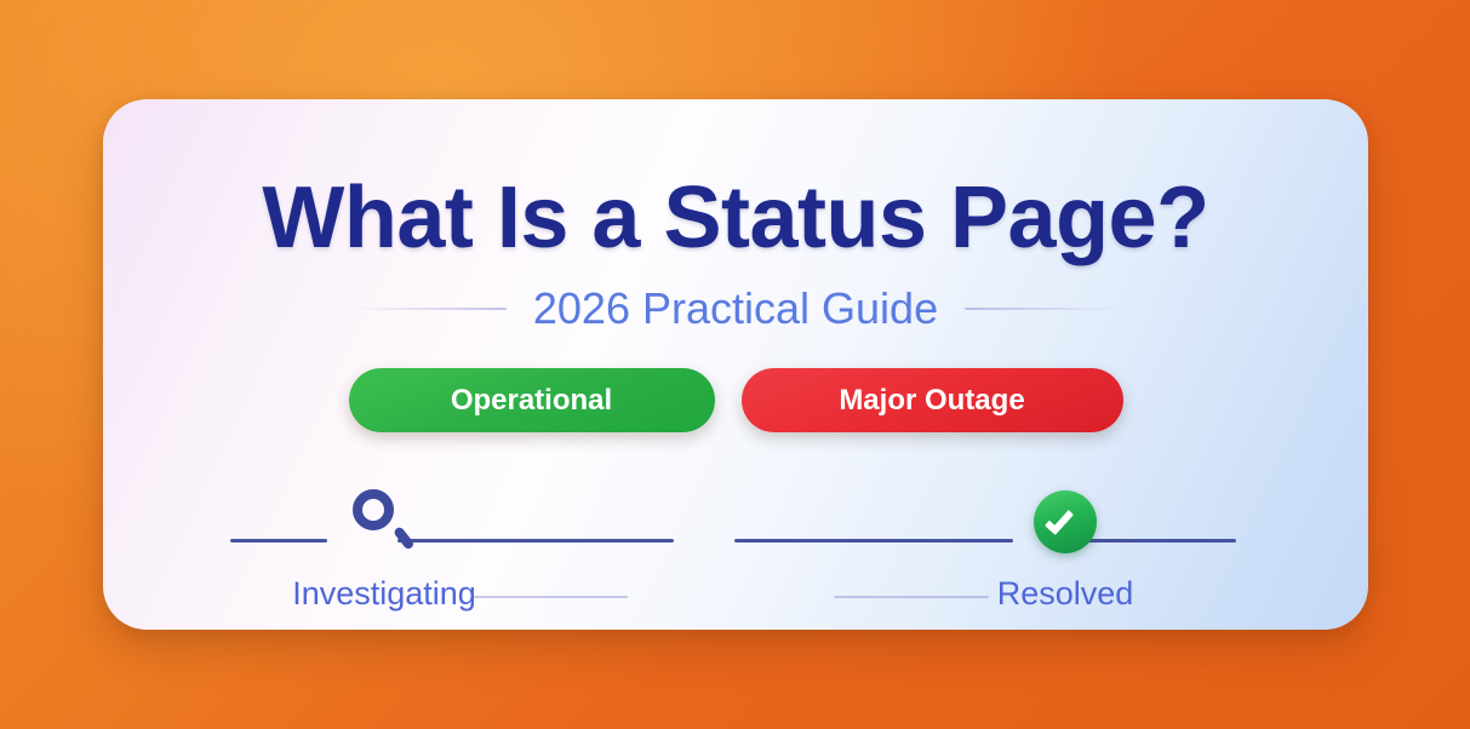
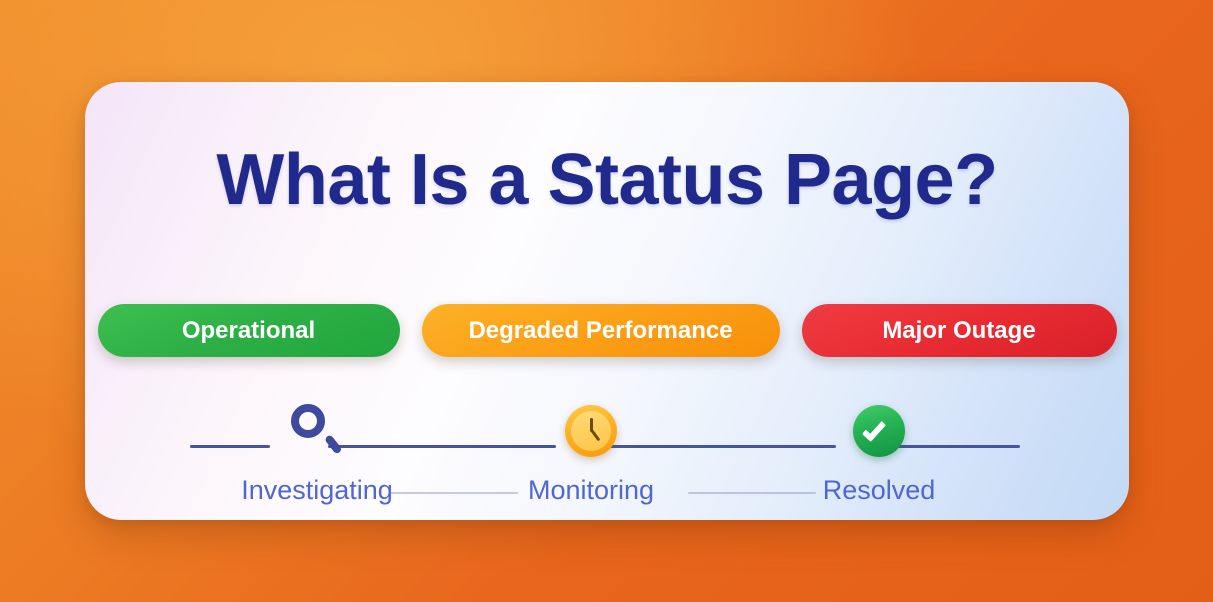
  What Is a Status Page?
- 2026 Practical Guide
  Operational
+ Degraded Performance
  Major Outage
  Investigating
+ Monitoring
  Resolved
